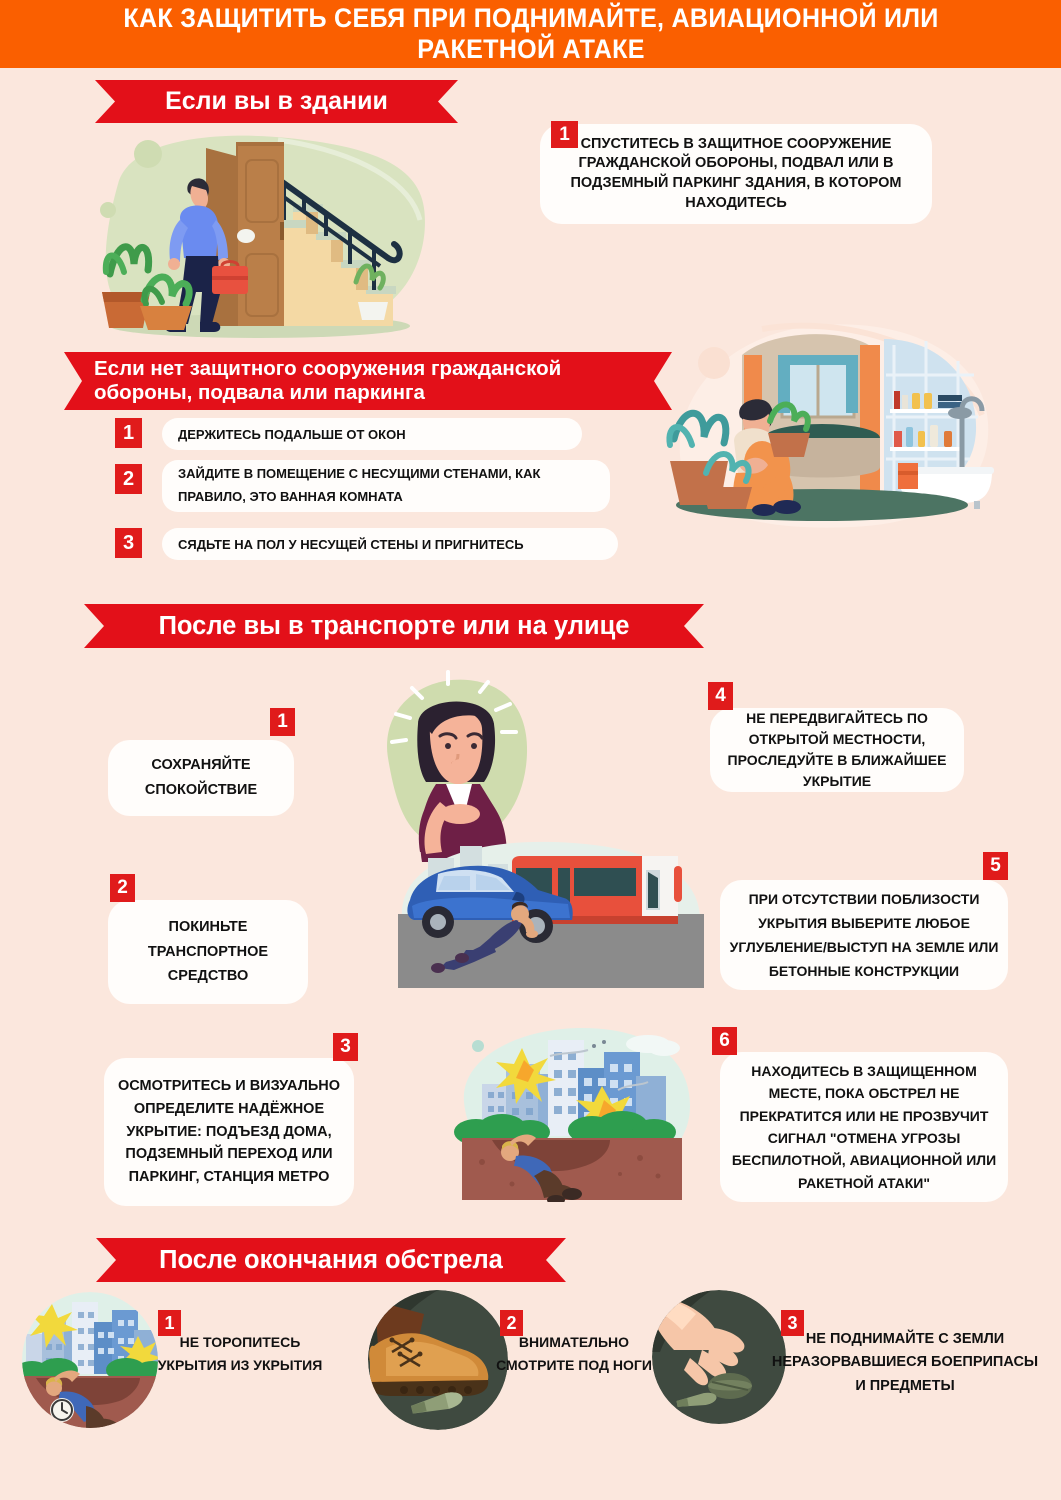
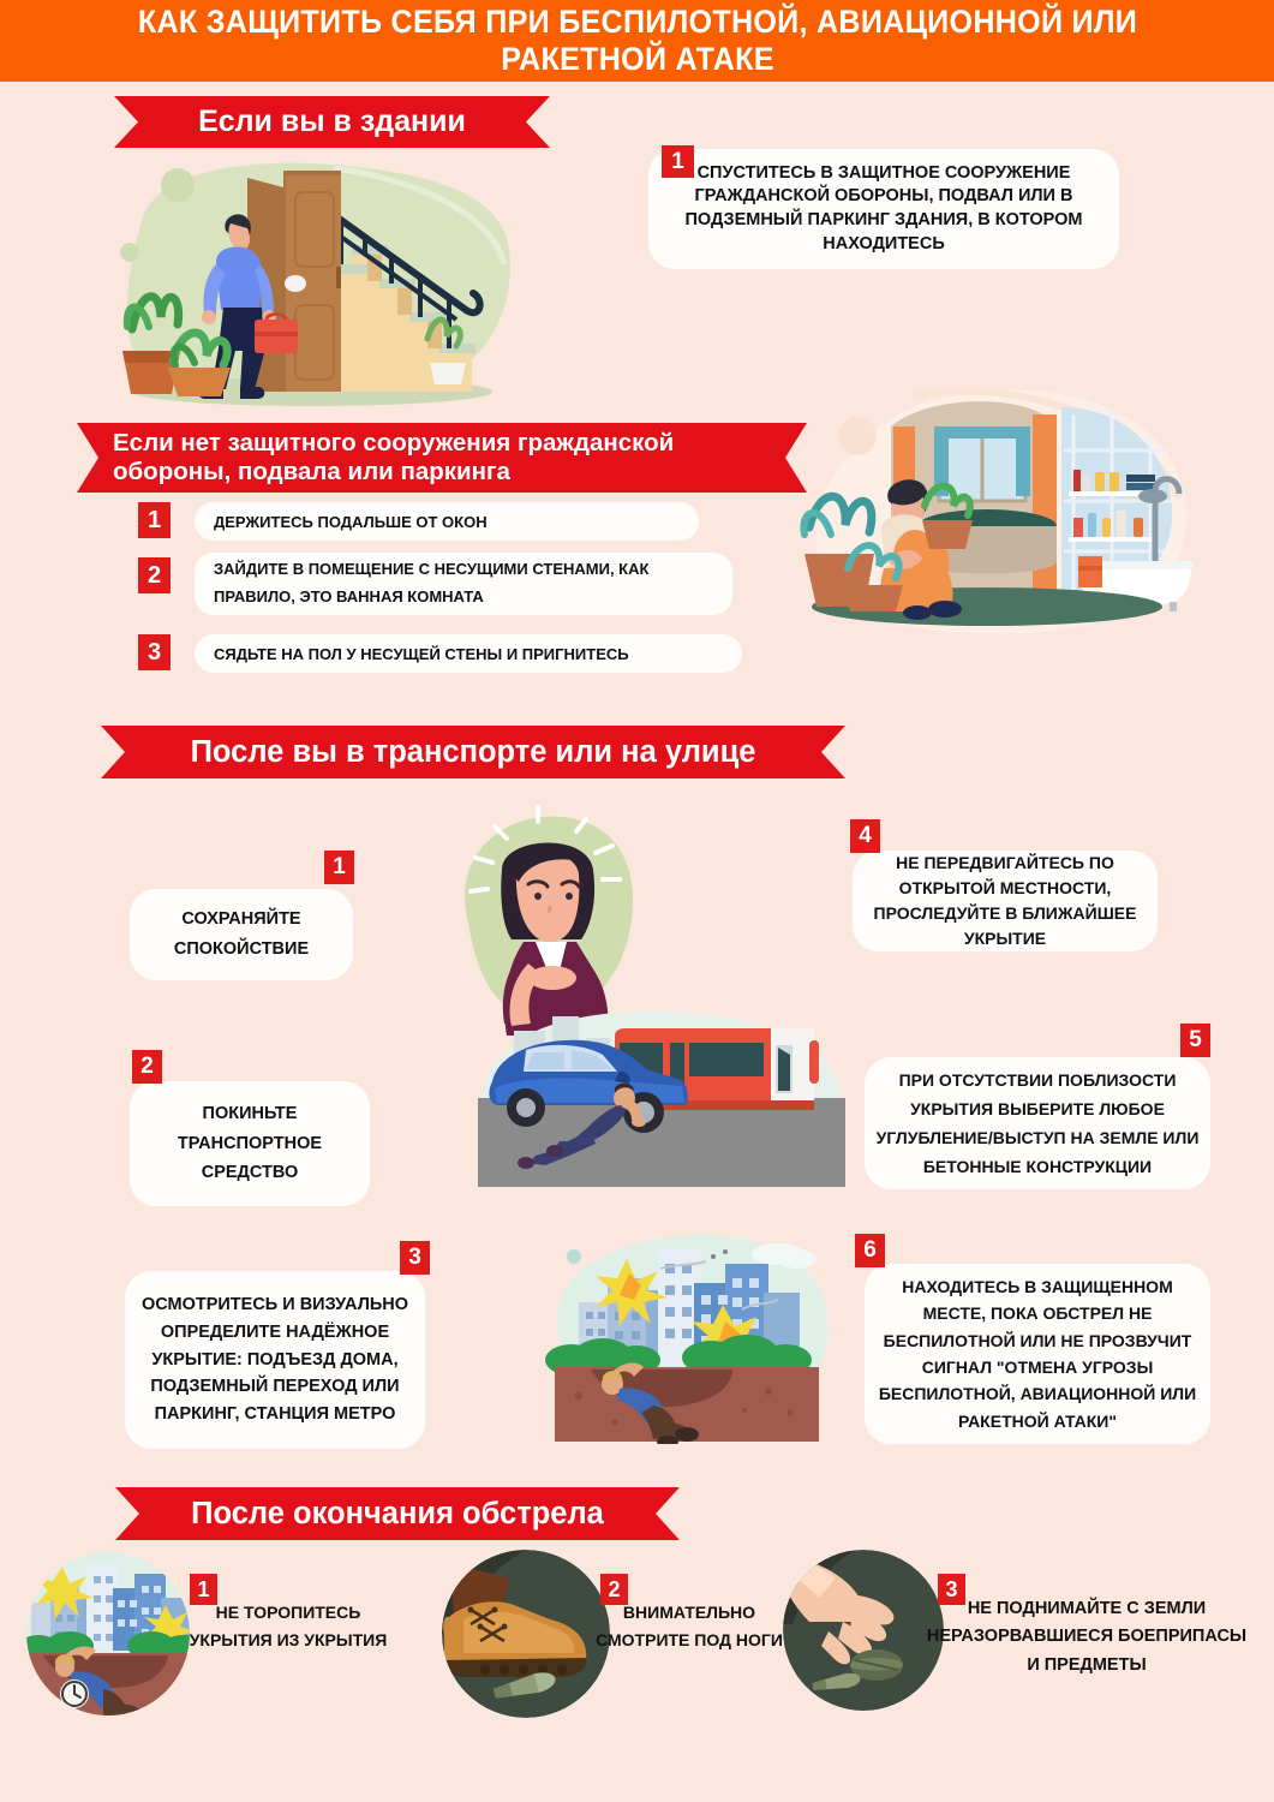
- КАК ЗАЩИТИТЬ СЕБЯ ПРИ ПОДНИМАЙТЕ, АВИАЦИОННОЙ ИЛИ РАКЕТНОЙ АТАКЕ
+ КАК ЗАЩИТИТЬ СЕБЯ ПРИ БЕСПИЛОТНОЙ, АВИАЦИОННОЙ ИЛИ РАКЕТНОЙ АТАКЕ
  Если вы в здании
  СПУСТИТЕСЬ В ЗАЩИТНОЕ СООРУЖЕНИЕ ГРАЖДАНСКОЙ ОБОРОНЫ, ПОДВАЛ ИЛИ В ПОДЗЕМНЫЙ ПАРКИНГ ЗДАНИЯ, В КОТОРОМ НАХОДИТЕСЬ
  1
  Если нет защитного сооружения гражданской обороны, подвала или паркинга
  1
  ДЕРЖИТЕСЬ ПОДАЛЬШЕ ОТ ОКОН
  2
  ЗАЙДИТЕ В ПОМЕЩЕНИЕ С НЕСУЩИМИ СТЕНАМИ, КАК ПРАВИЛО, ЭТО ВАННАЯ КОМНАТА
  3
  СЯДЬТЕ НА ПОЛ У НЕСУЩЕЙ СТЕНЫ И ПРИГНИТЕСЬ
  После вы в транспорте или на улице
  СОХРАНЯЙТЕ СПОКОЙСТВИЕ
  1
  НЕ ПЕРЕДВИГАЙТЕСЬ ПО ОТКРЫТОЙ МЕСТНОСТИ, ПРОСЛЕДУЙТЕ В БЛИЖАЙШЕЕ УКРЫТИЕ
  4
  ПОКИНЬТЕ ТРАНСПОРТНОЕ СРЕДСТВО
  2
  ПРИ ОТСУТСТВИИ ПОБЛИЗОСТИ УКРЫТИЯ ВЫБЕРИТЕ ЛЮБОЕ УГЛУБЛЕНИЕ/ВЫСТУП НА ЗЕМЛЕ ИЛИ БЕТОННЫЕ КОНСТРУКЦИИ
  5
  ОСМОТРИТЕСЬ И ВИЗУАЛЬНО ОПРЕДЕЛИТЕ НАДЁЖНОЕ УКРЫТИЕ: ПОДЪЕЗД ДОМА, ПОДЗЕМНЫЙ ПЕРЕХОД ИЛИ ПАРКИНГ, СТАНЦИЯ МЕТРО
  3
- НАХОДИТЕСЬ В ЗАЩИЩЕННОМ МЕСТЕ, ПОКА ОБСТРЕЛ НЕ ПРЕКРАТИТСЯ ИЛИ НЕ ПРОЗВУЧИТ СИГНАЛ "ОТМЕНА УГРОЗЫ БЕСПИЛОТНОЙ, АВИАЦИОННОЙ ИЛИ РАКЕТНОЙ АТАКИ"
+ НАХОДИТЕСЬ В ЗАЩИЩЕННОМ МЕСТЕ, ПОКА ОБСТРЕЛ НЕ БЕСПИЛОТНОЙ ИЛИ НЕ ПРОЗВУЧИТ СИГНАЛ "ОТМЕНА УГРОЗЫ БЕСПИЛОТНОЙ, АВИАЦИОННОЙ ИЛИ РАКЕТНОЙ АТАКИ"
  6
  После окончания обстрела
  1
  НЕ ТОРОПИТЕСЬ УКРЫТИЯ ИЗ УКРЫТИЯ
  2
  ВНИМАТЕЛЬНО СМОТРИТЕ ПОД НОГИ
  3
  НЕ ПОДНИМАЙТЕ С ЗЕМЛИ НЕРАЗОРВАВШИЕСЯ БОЕПРИПАСЫ И ПРЕДМЕТЫ
